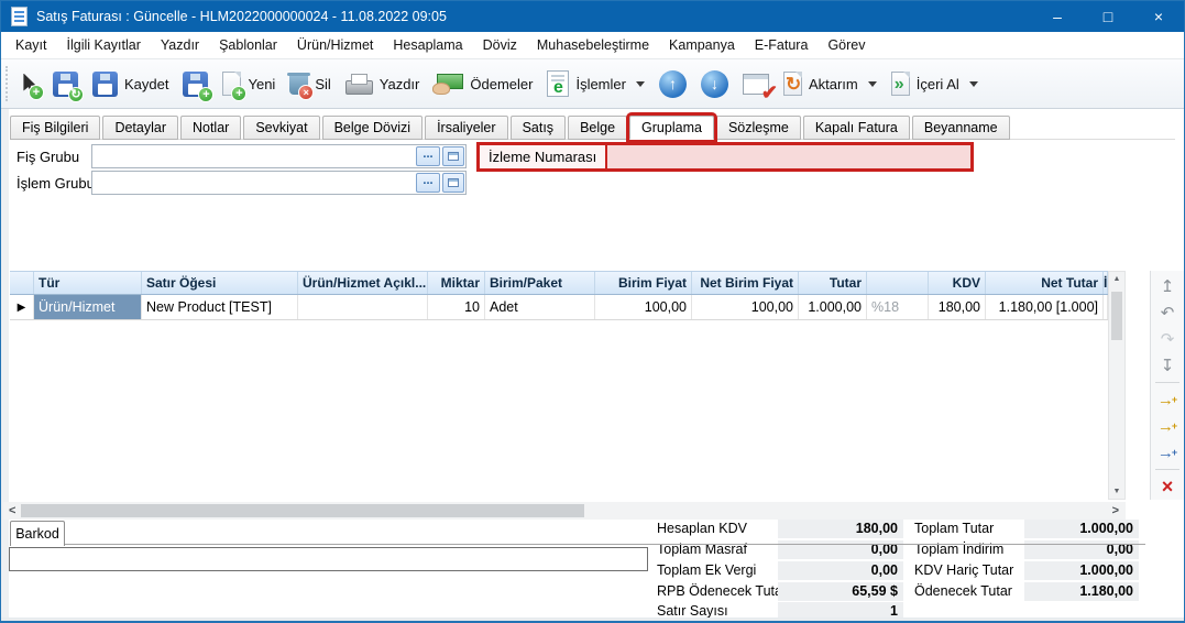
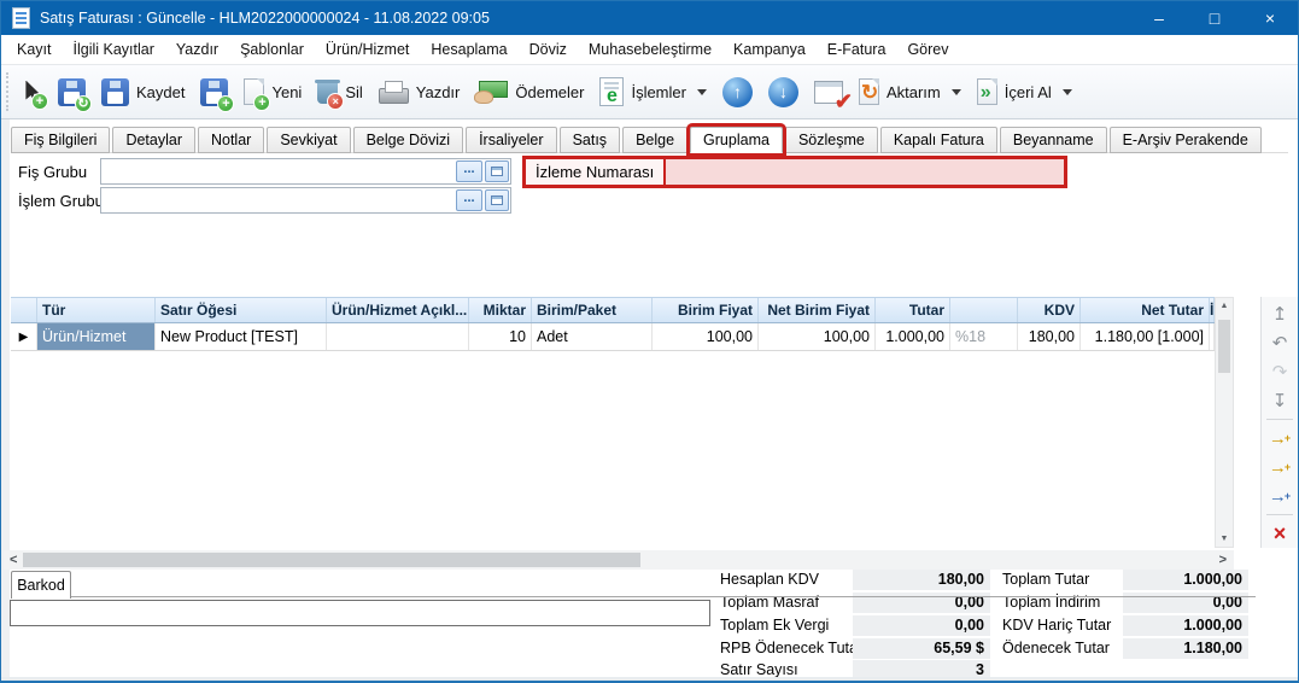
  Satış Faturası : Güncelle - HLM2022000000024 - 11.08.2022 09:05
  –
  □
  ×
  Kayıt
  İlgili Kayıtlar
  Yazdır
  Şablonlar
  Ürün/Hizmet
  Hesaplama
  Döviz
  Muhasebeleştirme
  Kampanya
  E-Fatura
  Görev
  +
  ↻
  Kaydet
  +
  +
  Yeni
  ×
  Sil
  Yazdır
  Ödemeler
  e
  İşlemler
  ↑
  ↓
  ✔
  ↻
  Aktarım
  »
  İçeri Al
  Fiş Bilgileri
  Detaylar
  Notlar
  Sevkiyat
  Belge Dövizi
  İrsaliyeler
  Satış
  Belge
  Gruplama
  Sözleşme
  Kapalı Fatura
  Beyanname
+ E-Arşiv Perakende
  Fiş Grubu
  ...
  İşlem Grub
  ...
  İzleme Numarası
  Tür
  Satır Öğesi
  Ürün/Hizmet Açıkl...
  Miktar
  Birim/Paket
  Birim Fiyat
  Net Birim Fiyat
  Tutar
  KDV
  Net Tutar
  İ
  ▶
  Ürün/Hizmet
  New Product [TEST]
  10
  Adet
  100,00
  100,00
  1.000,00
  %18
  180,00
  1.180,00 [1.000]
  ↥
  ↶
  ↷
  ↧
  →
  +
  →
  +
  →
  +
  ×
  <
  >
  Barkod
  Hesaplan KDV
  180,00
  Toplam Masraf
  0,00
  Toplam Ek Vergi
  0,00
  RPB Ödenecek Tut
  65,59 $
  Satır Sayısı
- 1
+ 3
  Toplam Tutar
  1.000,00
  Toplam İndirim
  0,00
  KDV Hariç Tutar
  1.000,00
  Ödenecek Tutar
  1.180,00
